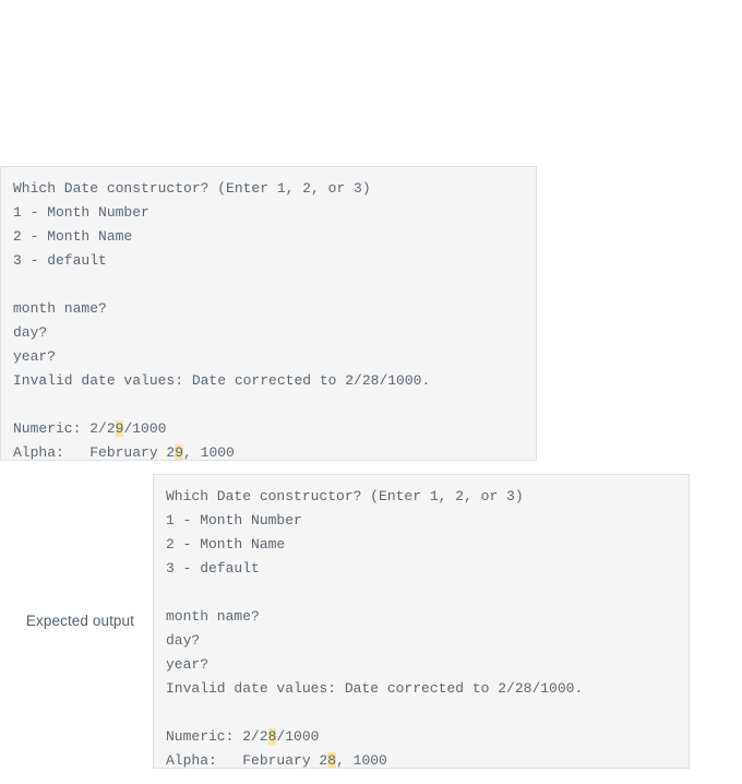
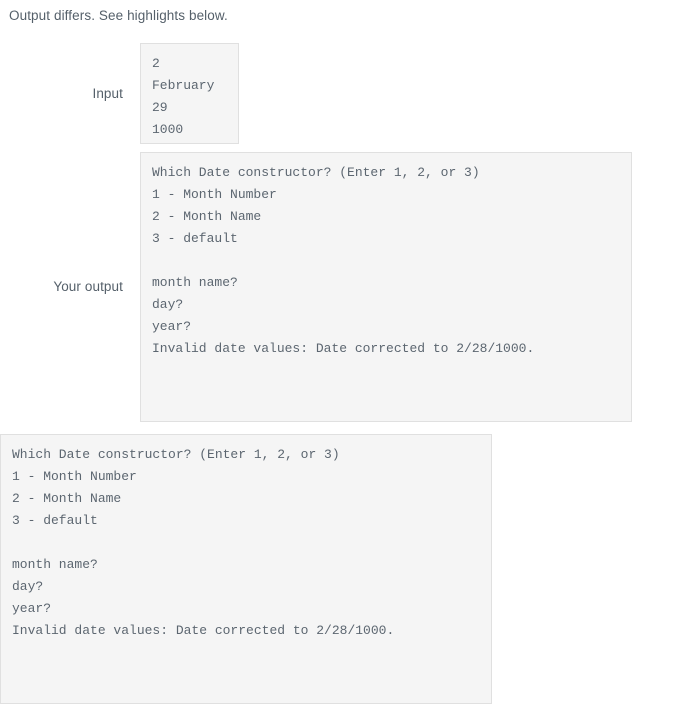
+ Output differs. See highlights below.
+ Input
+ 2
+ February
+ 29
+ 1000
+ Your output
  Which Date constructor? (Enter 1, 2, or 3)
  1 - Month Number
  2 - Month Name
  3 - default
  month name?
  day?
  year?
  Invalid date values: Date corrected to 2/28/1000.
- Numeric: 2/29/1000
- Alpha: February 29, 1000
- Expected output
  Which Date constructor? (Enter 1, 2, or 3)
  1 - Month Number
  2 - Month Name
  3 - default
  month name?
  day?
  year?
  Invalid date values: Date corrected to 2/28/1000.
- Numeric: 2/28/1000
- Alpha: February 28, 1000
